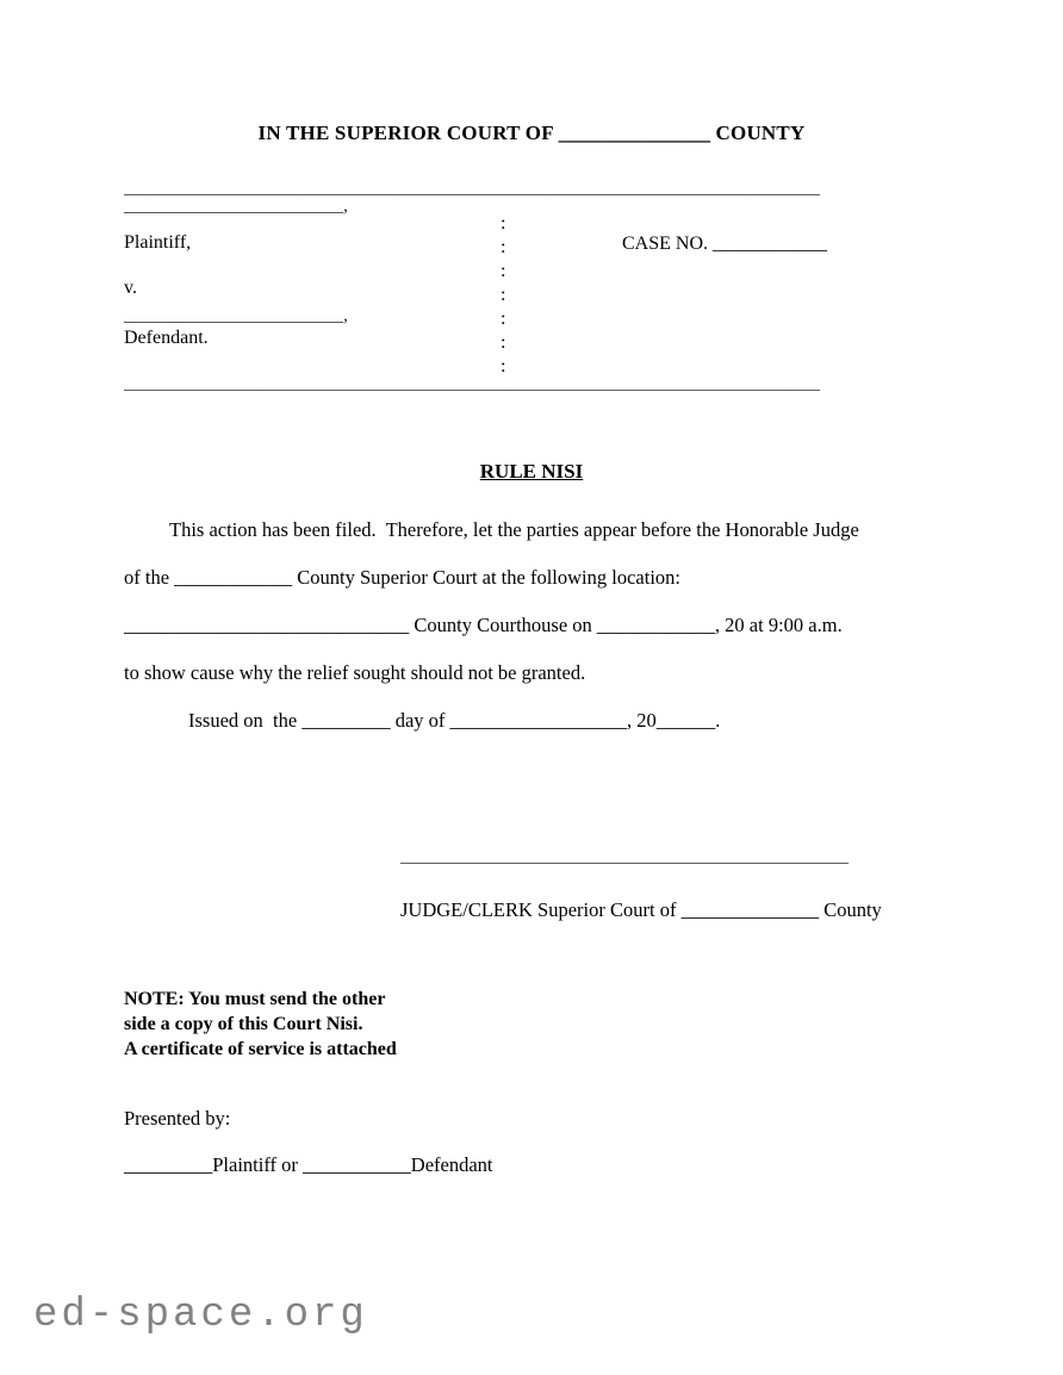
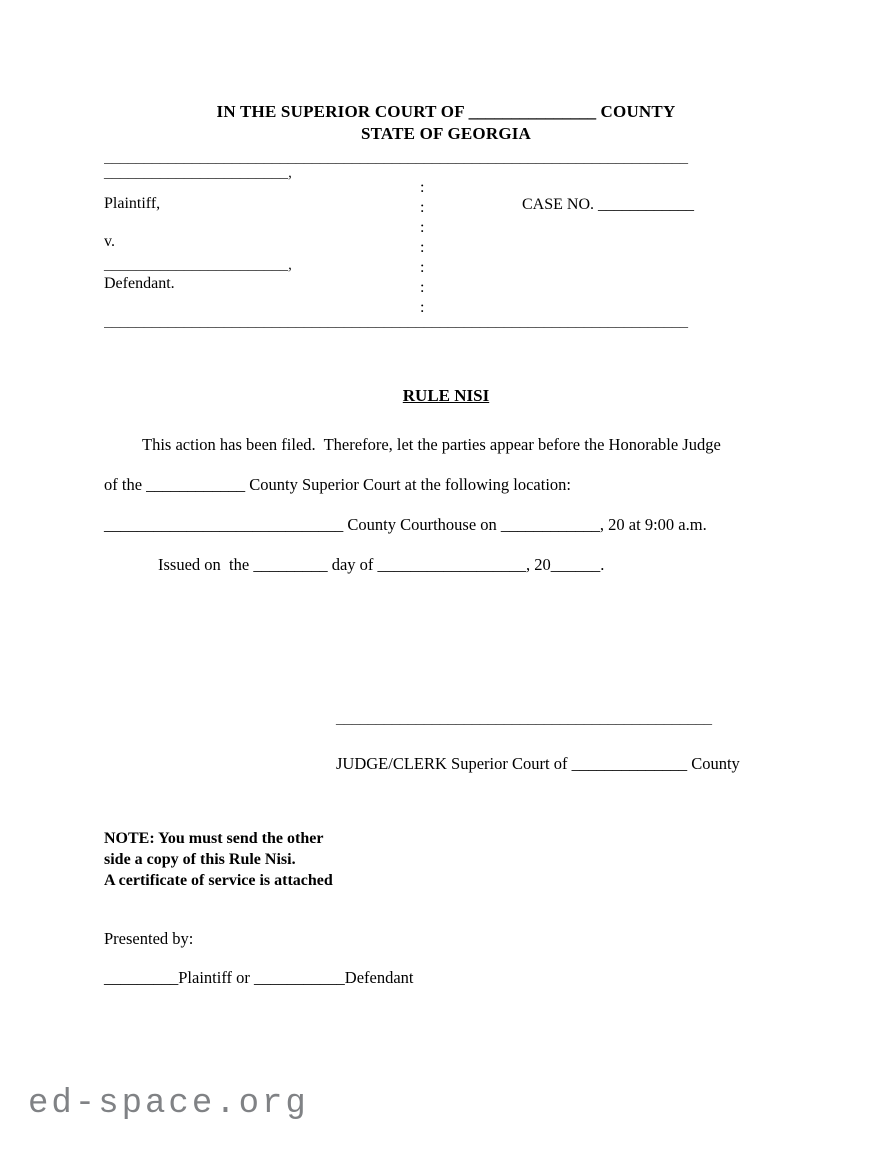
  IN THE SUPERIOR COURT OF _______________ COUNTY
+ STATE OF GEORGIA
  _________________________________________________________________________
  _______________________,
  Plaintiff,
  v.
  _______________________,
  Defendant.
  :
  :
  :
  :
  :
  :
  :
  CASE NO. ____________
  _________________________________________________________________________
  RULE NISI
  This action has been filed. Therefore, let the parties appear before the Honorable Judge
  of the ____________ County Superior Court at the following location:
  _____________________________ County Courthouse on ____________, 20 at 9:00 a.m.
- to show cause why the relief sought should not be granted.
  Issued on the _________ day of __________________, 20______.
  _______________________________________________
  JUDGE/CLERK Superior Court of ______________ County
  NOTE: You must send the other
- side a copy of this Court Nisi.
+ side a copy of this Rule Nisi.
  A certificate of service is attached
  Presented by:
  _________Plaintiff or ___________Defendant
  ed-space.org
